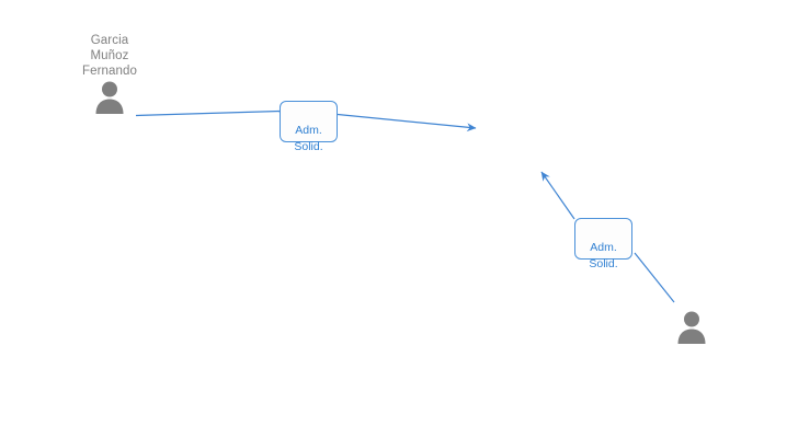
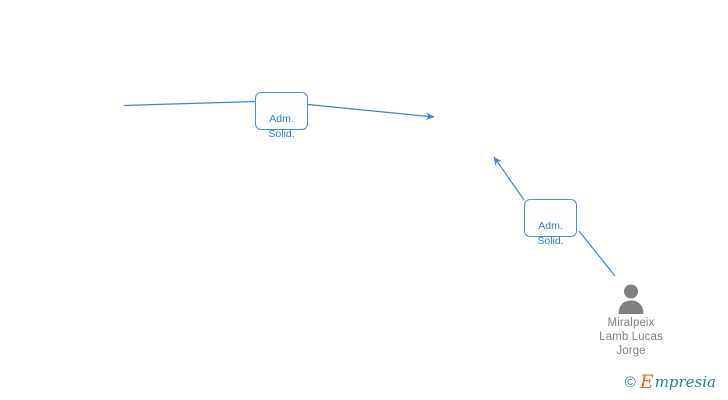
- Garcia
- Muñoz
- Fernando
  Adm.
  Solid.
  Adm.
  Solid.
+ Miralpeix
+ Lamb Lucas
+ Jorge
+ ©
+ E
+ mpresia
